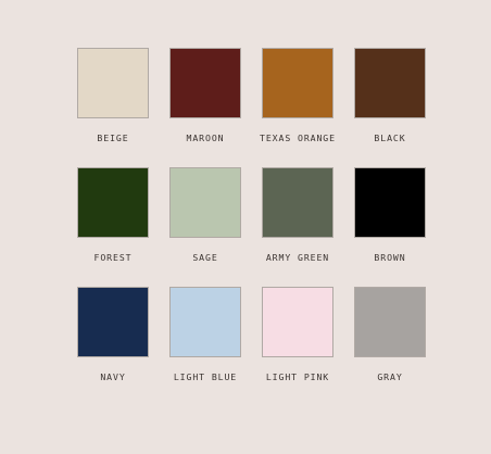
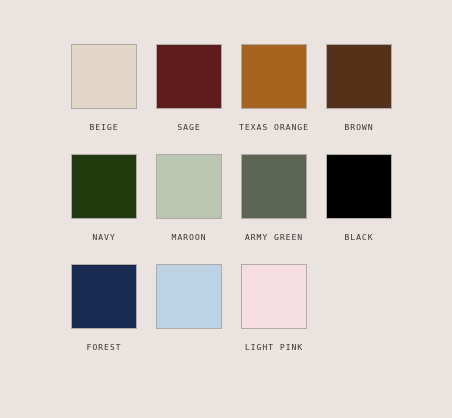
  BEIGE
- MAROON
+ SAGE
  TEXAS ORANGE
- BLACK
+ BROWN
- FOREST
+ NAVY
- SAGE
+ MAROON
  ARMY GREEN
- BROWN
+ BLACK
- NAVY
+ FOREST
- LIGHT BLUE
  LIGHT PINK
- GRAY
